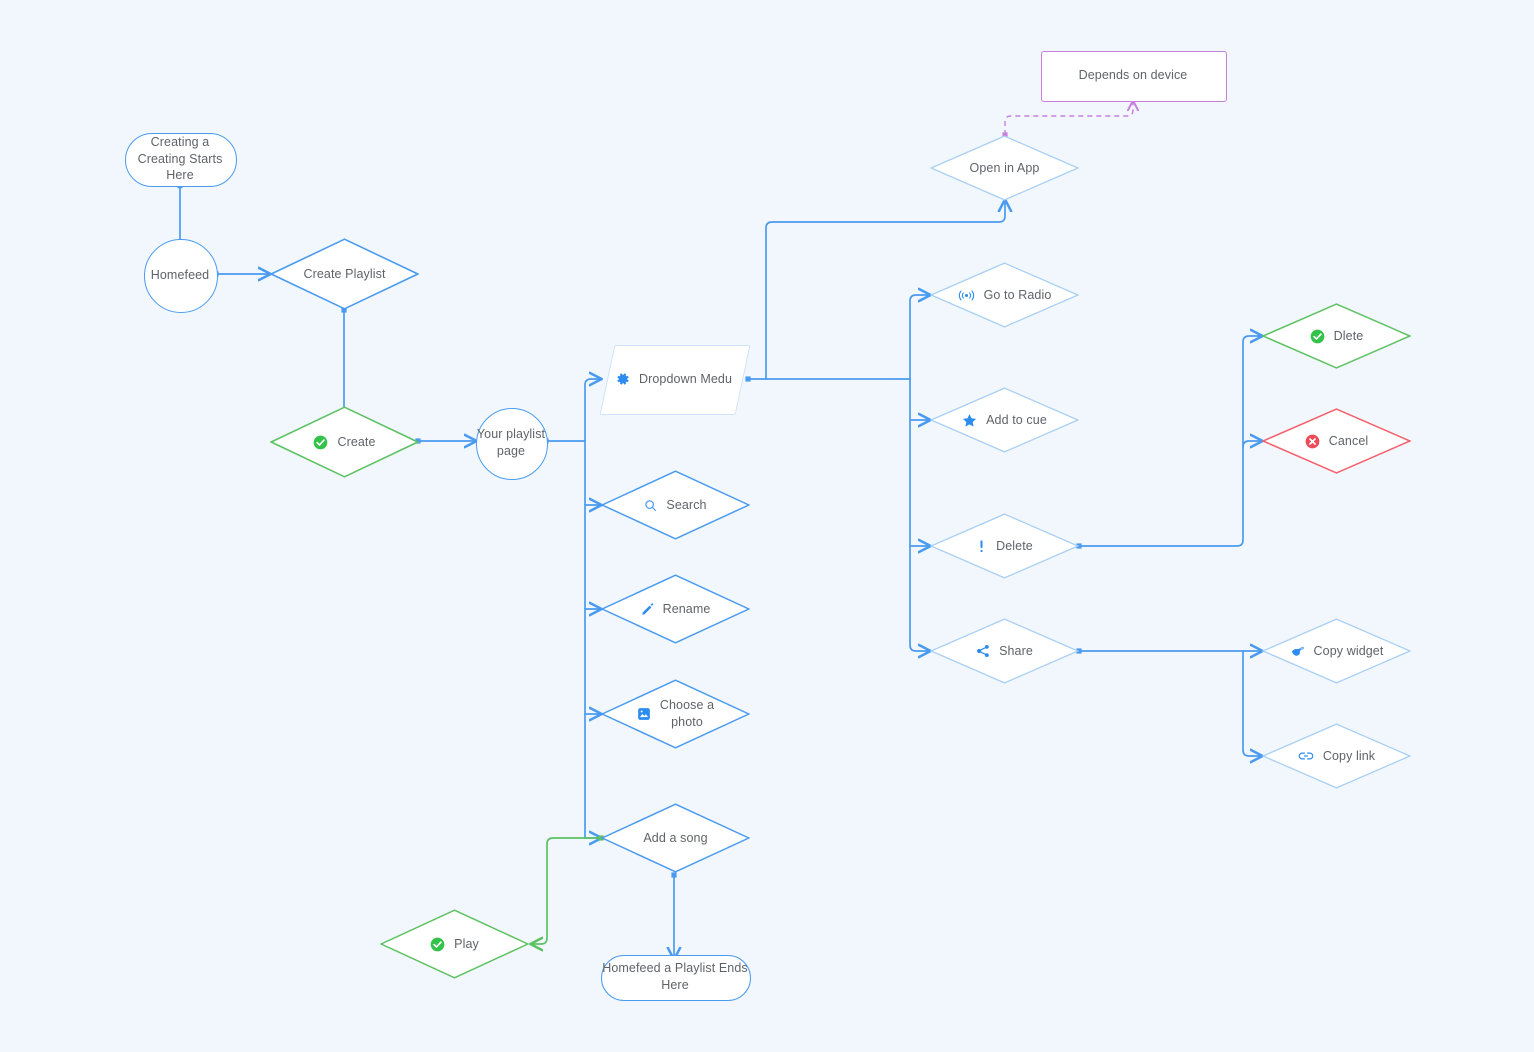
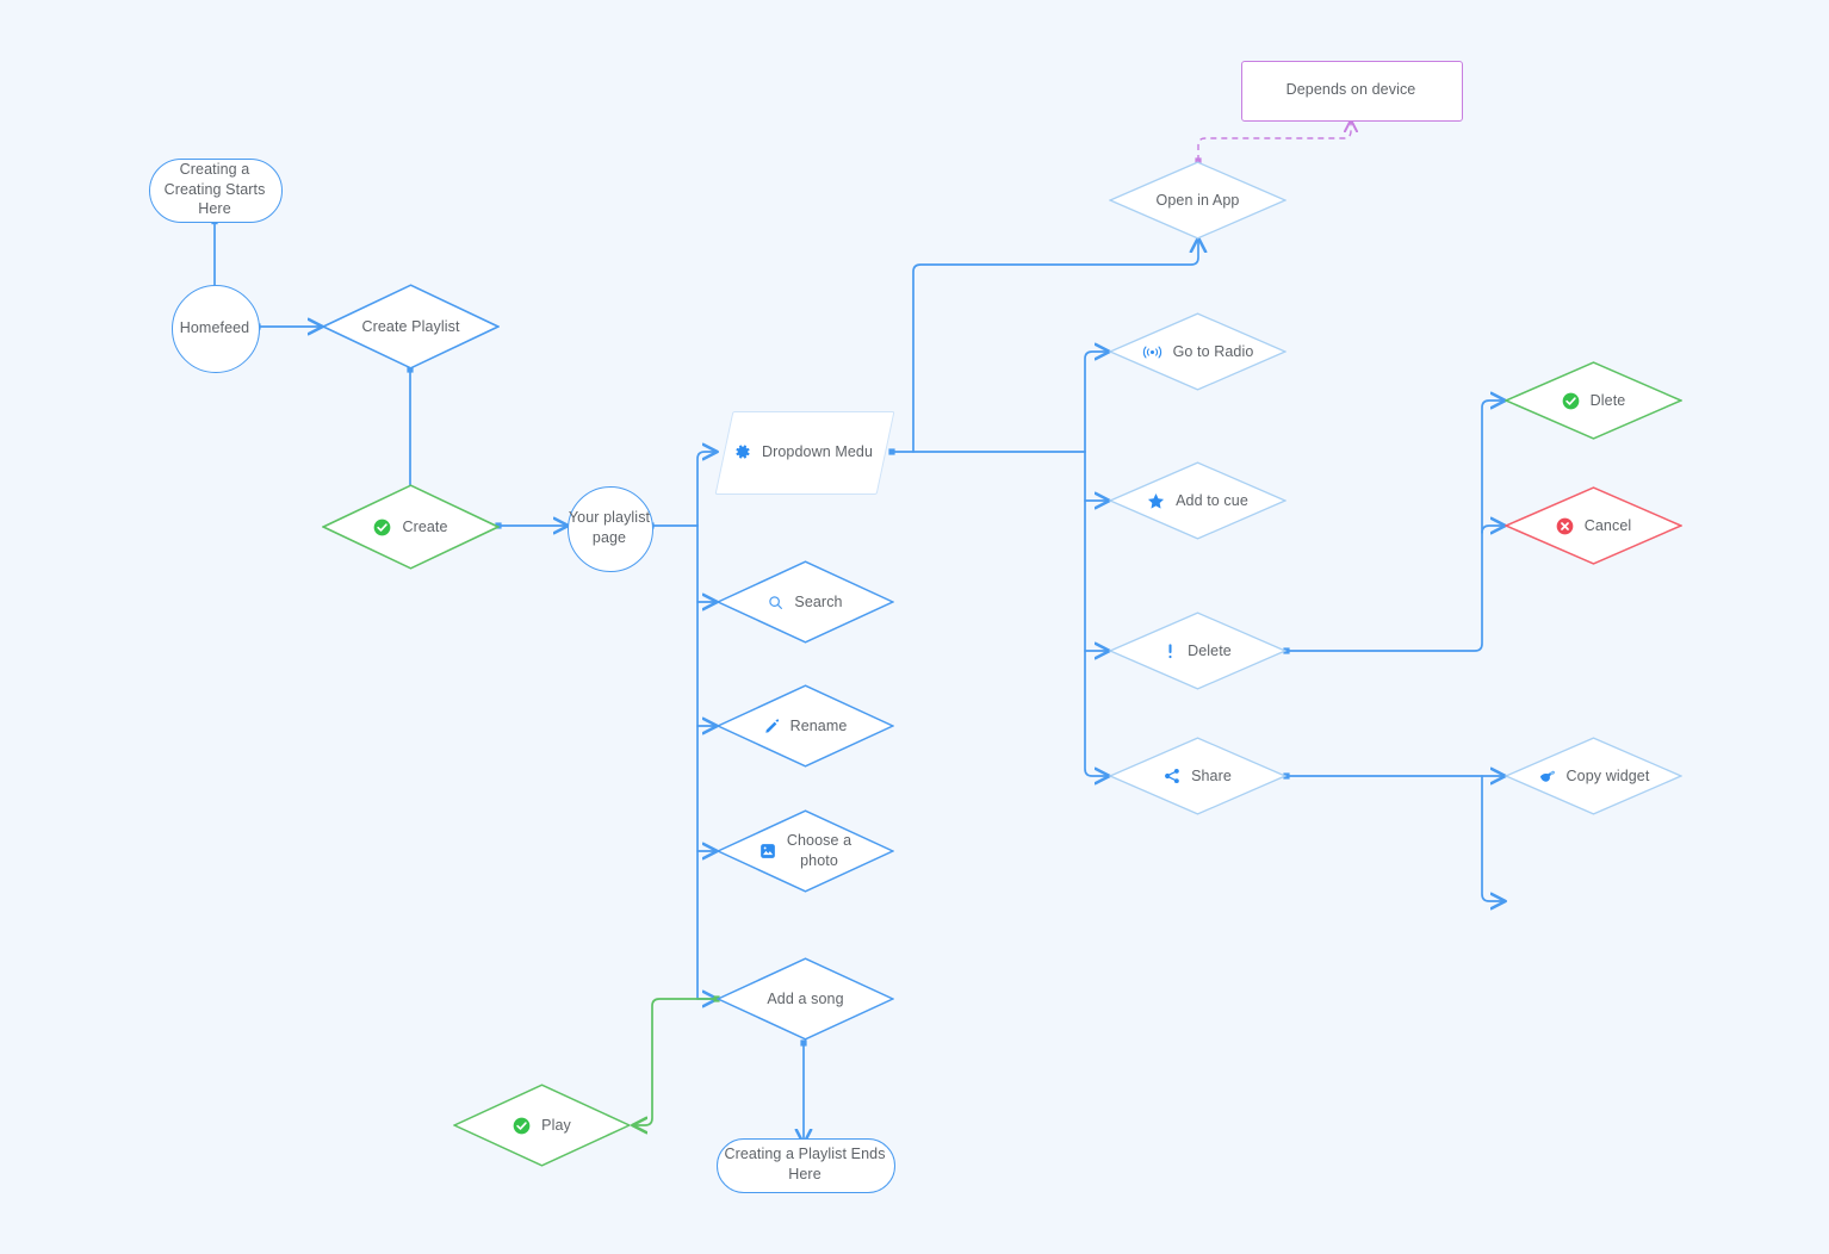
  Creating a Creating Starts Here
  Homefeed
  Create Playlist
  Create
  Your playlist
  page
  Dropdown Medu
  Search
  Rename
  Choose a
  photo
  Add a song
  Play
- Homefeed a Playlist Ends Here
+ Creating a Playlist Ends Here
  Open in App
  Depends on device
  Go to Radio
  Add to cue
  Delete
  Share
  Dlete
  Cancel
  Copy widget
- Copy link
